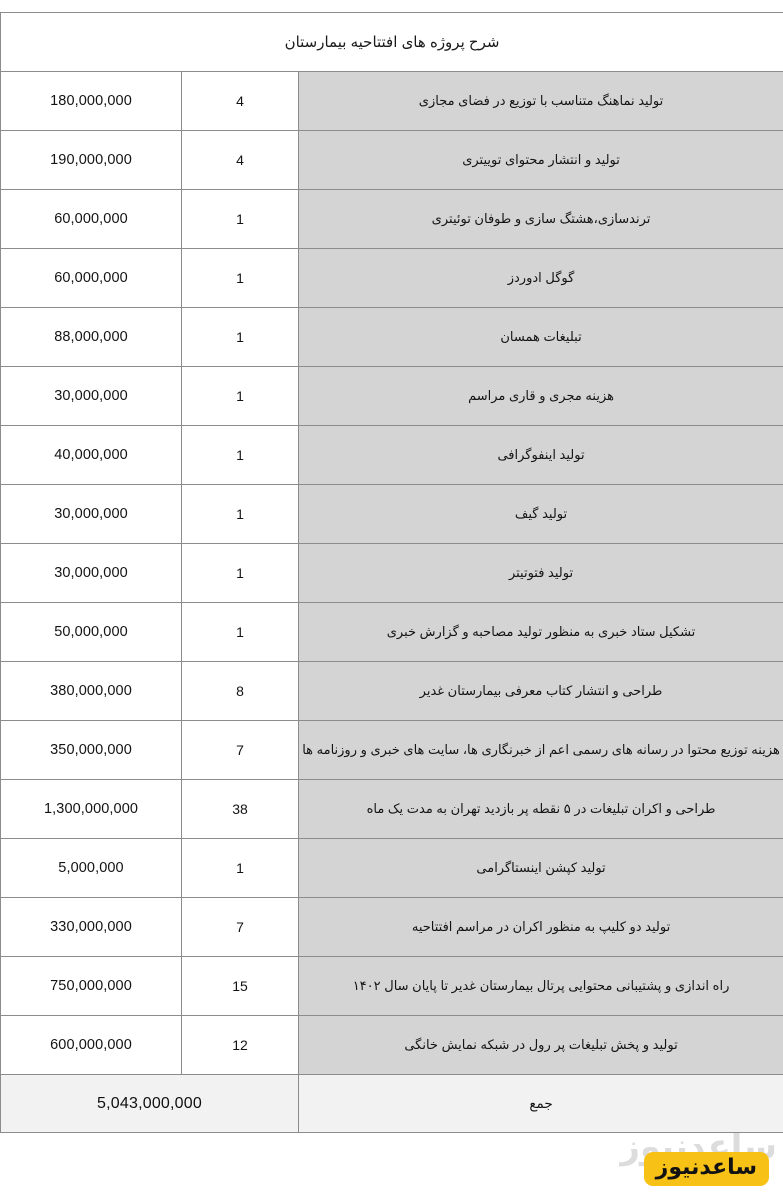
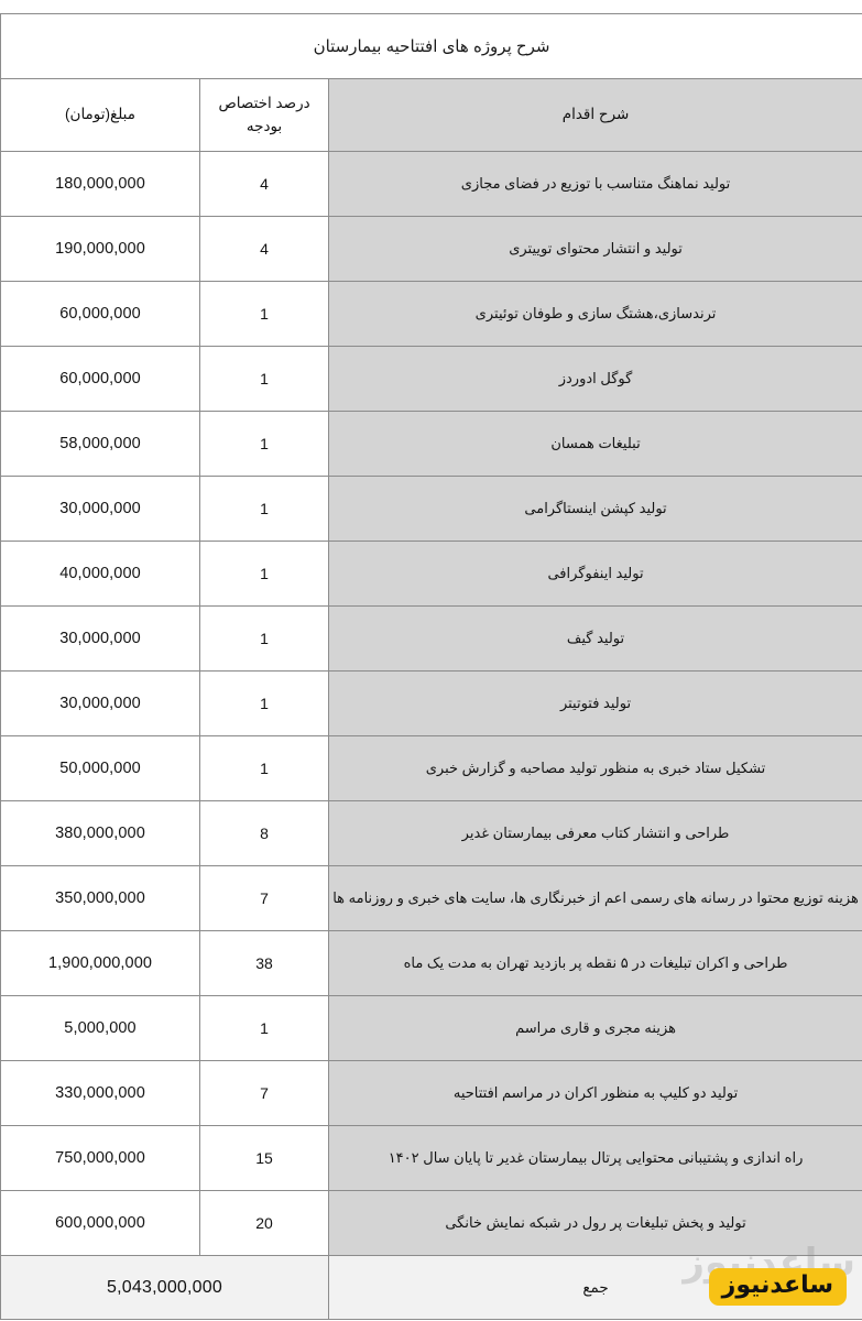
  شرح پروژه های افتتاحیه بیمارستان
+ شرح اقدام	درصد اختصاص بودجه	مبلغ(تومان)
  تولید نماهنگ متناسب با توزیع در فضای مجازی	4	180,000,000
  تولید و انتشار محتوای توییتری	4	190,000,000
  ترندسازی،هشتگ سازی و طوفان توئیتری	1	60,000,000
  گوگل ادوردز	1	60,000,000
- تبلیغات همسان	1	88,000,000
+ تبلیغات همسان	1	58,000,000
- هزینه مجری و قاری مراسم	1	30,000,000
+ تولید کپشن اینستاگرامی	1	30,000,000
  تولید اینفوگرافی	1	40,000,000
  تولید گیف	1	30,000,000
  تولید فتوتیتر	1	30,000,000
  تشکیل ستاد خبری به منظور تولید مصاحبه و گزارش خبری	1	50,000,000
  طراحی و انتشار کتاب معرفی بیمارستان غدیر	8	380,000,000
  هزینه توزیع محتوا در رسانه های رسمی اعم از خبرنگاری ها، سایت های خبری و روزنامه ها	7	350,000,000
- طراحی و اکران تبلیغات در ۵ نقطه پر بازدید تهران به مدت یک ماه	38	1,300,000,000
+ طراحی و اکران تبلیغات در ۵ نقطه پر بازدید تهران به مدت یک ماه	38	1,900,000,000
- تولید کپشن اینستاگرامی	1	5,000,000
+ هزینه مجری و قاری مراسم	1	5,000,000
  تولید دو کلیپ به منظور اکران در مراسم افتتاحیه	7	330,000,000
  راه اندازی و پشتیبانی محتوایی پرتال بیمارستان غدیر تا پایان سال ۱۴۰۲	15	750,000,000
- تولید و پخش تبلیغات پر رول در شبکه نمایش خانگی	12	600,000,000
+ تولید و پخش تبلیغات پر رول در شبکه نمایش خانگی	20	600,000,000
  جمع	5,043,000,000
  ساعدنیوز
  ساعدنیوز
